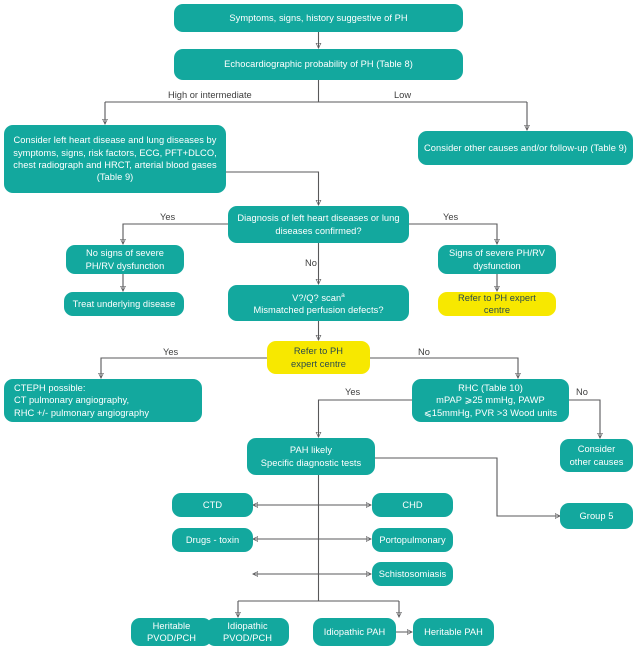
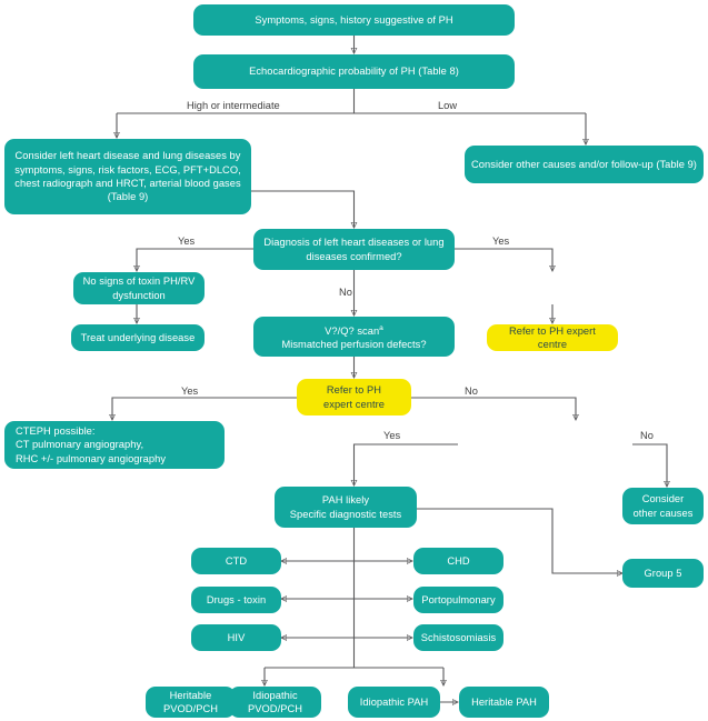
  Symptoms, signs, history suggestive of PH
  Echocardiographic probability of PH (Table 8)
  High or intermediate
  Low
  Consider left heart disease and lung diseases by symptoms, signs, risk factors, ECG, PFT+DLCO, chest radiograph and HRCT, arterial blood gases (Table 9)
  Consider other causes and/or follow-up (Table 9)
  Diagnosis of left heart diseases or lung diseases confirmed?
  Yes
  Yes
  No
- No signs of severe PH/RV dysfunction
+ No signs of toxin PH/RV dysfunction
- Signs of severe PH/RV dysfunction
  Treat underlying disease
  Refer to PH expert centre
  V?/Q? scan
  Mismatched perfusion defects?
  Refer to PH
  expert centre
  Yes
  No
  CTEPH possible:
  CT pulmonary angiography,
  RHC +/- pulmonary angiography
- RHC (Table 10)
- mPAP ⩾25 mmHg, PAWP
- ⩽15mmHg, PVR >3 Wood units
  Yes
  No
  PAH likely
  Specific diagnostic tests
  Consider other causes
  Group 5
  CTD
  CHD
  Drugs - toxin
  Portopulmonary
+ HIV
  Schistosomiasis
  Heritable PVOD/PCH
  Idiopathic PVOD/PCH
  Idiopathic PAH
  Heritable PAH
